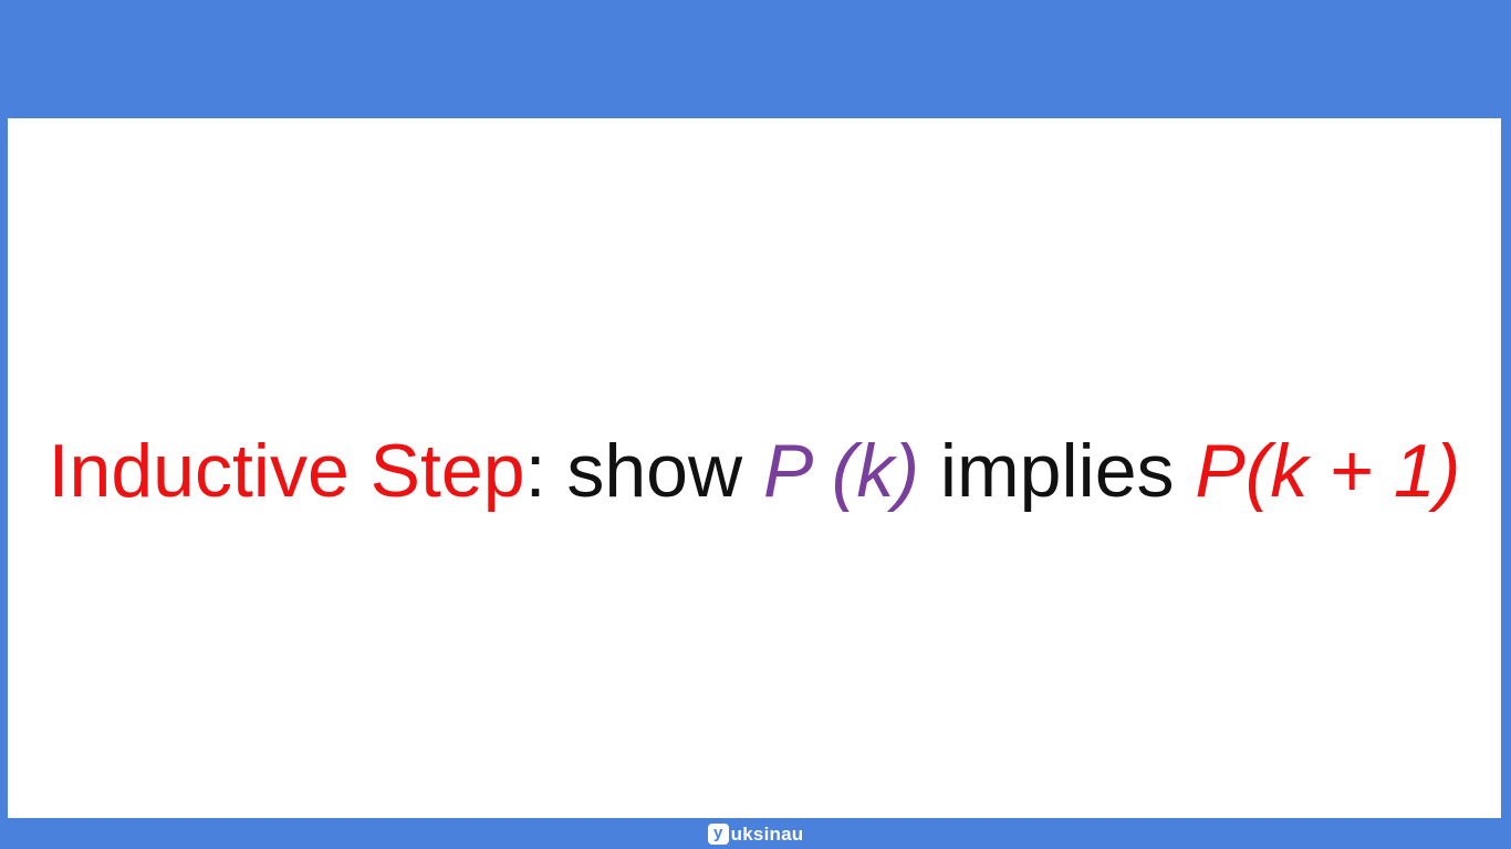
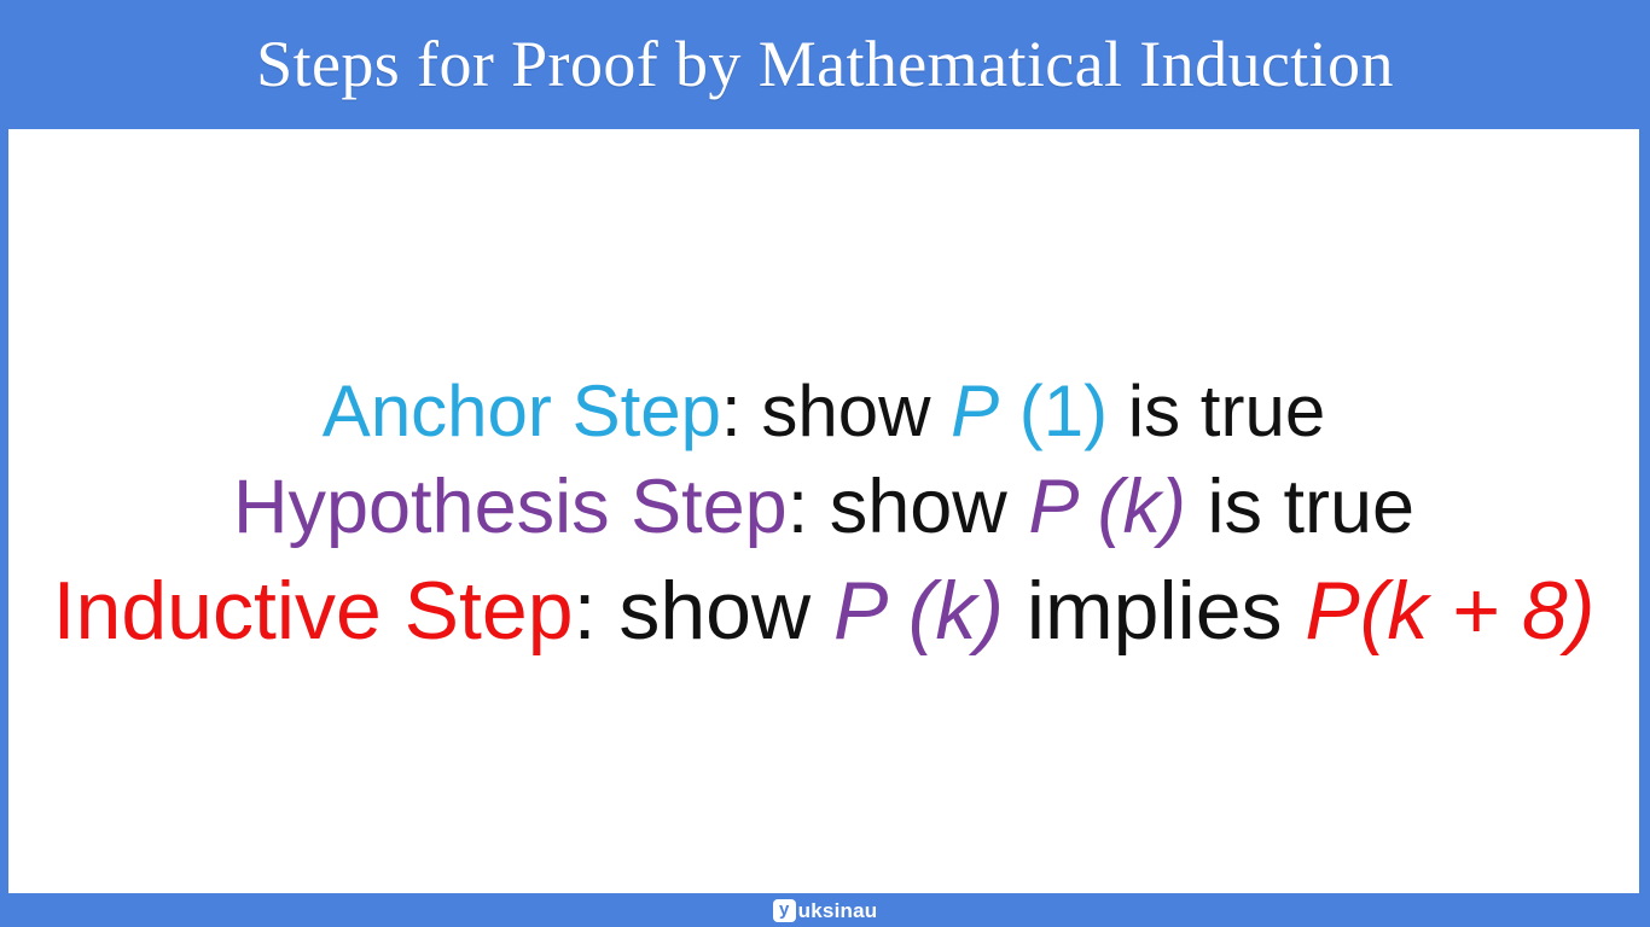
+ Steps for Proof by Mathematical Induction
+ Anchor Step: show P (1) is true
+ Hypothesis Step: show P (k) is true
- Inductive Step: show P (k) implies P(k + 1)
+ Inductive Step: show P (k) implies P(k + 8)
  y
  uksinau
